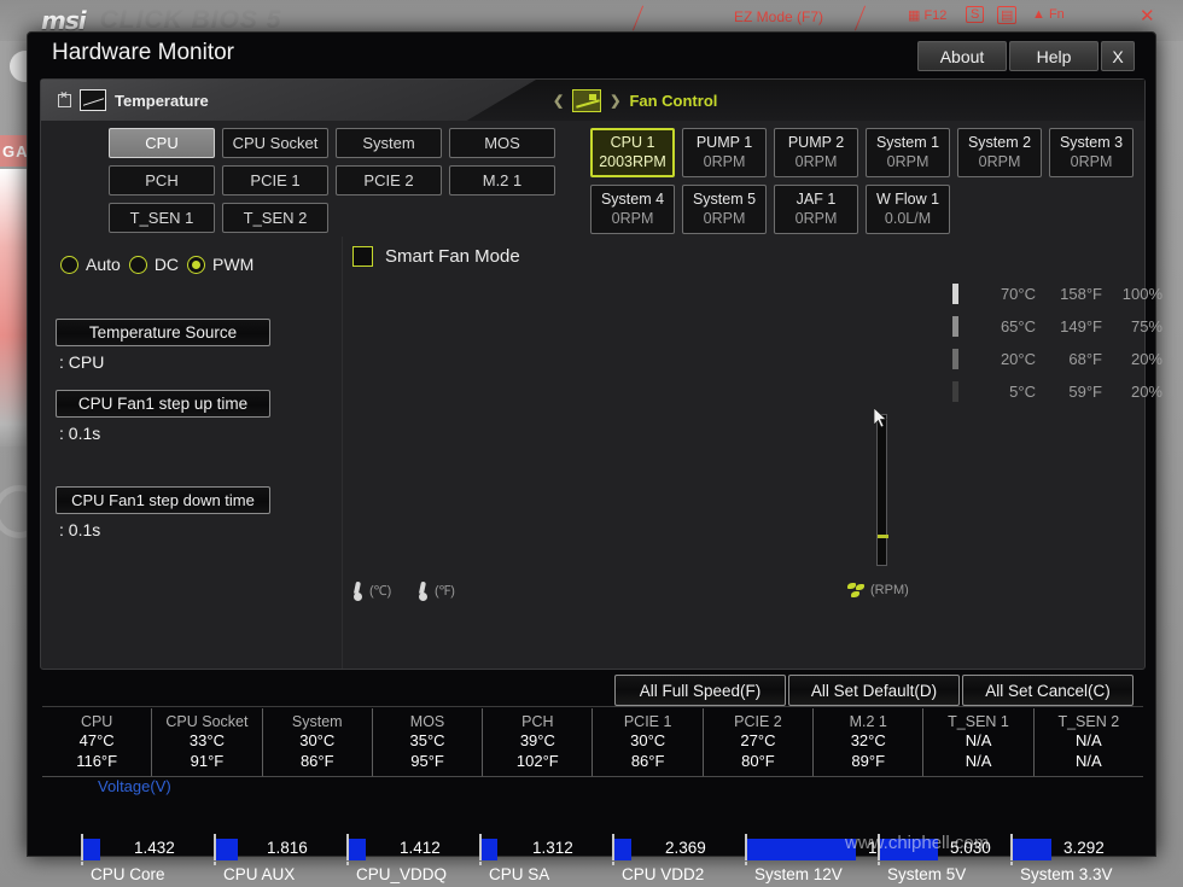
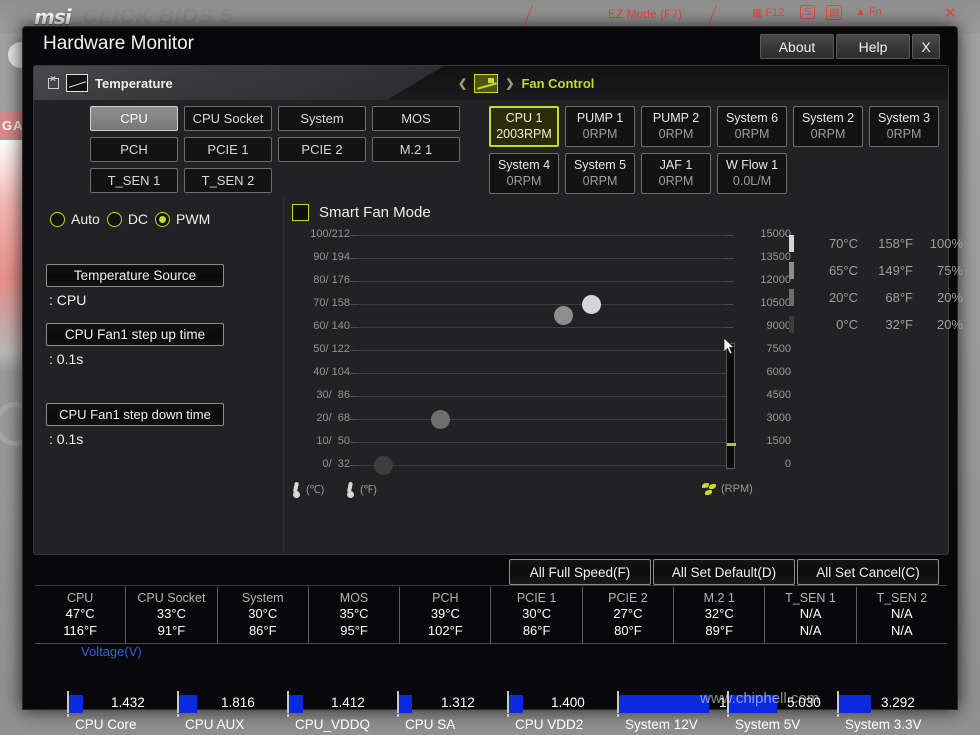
  msi
  CLICK BIOS 5
  EZ Mode (F7)
  ▦ F12
  S
  ▤
  ▲ Fn
  ✕
  GA
  Hardware Monitor
  About
  Help
  X
  Temperature
  ❮
  ❯
  Fan Control
  CPU
  CPU Socket
  System
  MOS
  PCH
  PCIE 1
  PCIE 2
  M.2 1
  T_SEN 1
  T_SEN 2
  CPU 1
  2003RPM
  PUMP 1
  0RPM
  PUMP 2
  0RPM
- System 1
+ System 6
  0RPM
  System 2
  0RPM
  System 3
  0RPM
  System 4
  0RPM
  System 5
  0RPM
  JAF 1
  0RPM
  W Flow 1
  0.0L/M
  Auto
  DC
  PWM
  Temperature Source
  : CPU
  CPU Fan1 step up time
  : 0.1s
  CPU Fan1 step down time
  : 0.1s
  Smart Fan Mode
+ 100/212
+ 15000
+ 90/ 194
+ 13500
+ 80/ 176
+ 12000
+ 70/ 158
+ 10500
+ 60/ 140
+ 9000
+ 50/ 122
+ 7500
+ 40/ 104
+ 6000
+ 30/ 86
+ 4500
+ 20/ 68
+ 3000
+ 10/ 50
+ 1500
+ 0/ 32
+ 0
  (℃)
  (℉)
  (RPM)
  70°C
  158°F
  100%
  65°C
  149°F
  75%
  20°C
  68°F
  20%
- 5°C
+ 0°C
- 59°F
+ 32°F
  20%
  All Full Speed(F)
  All Set Default(D)
  All Set Cancel(C)
  CPU
  47°C
  116°F
  CPU Socket
  33°C
  91°F
  System
  30°C
  86°F
  MOS
  35°C
  95°F
  PCH
  39°C
  102°F
  PCIE 1
  30°C
  86°F
  PCIE 2
  27°C
  80°F
  M.2 1
  32°C
  89°F
  T_SEN 1
  N/A
  N/A
  T_SEN 2
  N/A
  N/A
  Voltage(V)
  1.432
  CPU Core
  1.816
  CPU AUX
  1.412
  CPU_VDDQ
  1.312
  CPU SA
- 2.369
+ 1.400
  CPU VDD2
  System 12V
  5.030
  System 5V
  3.292
  System 3.3V
  www.chiphell.com
